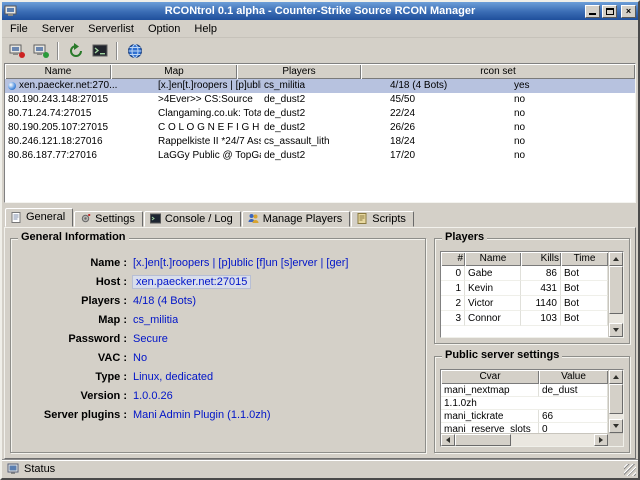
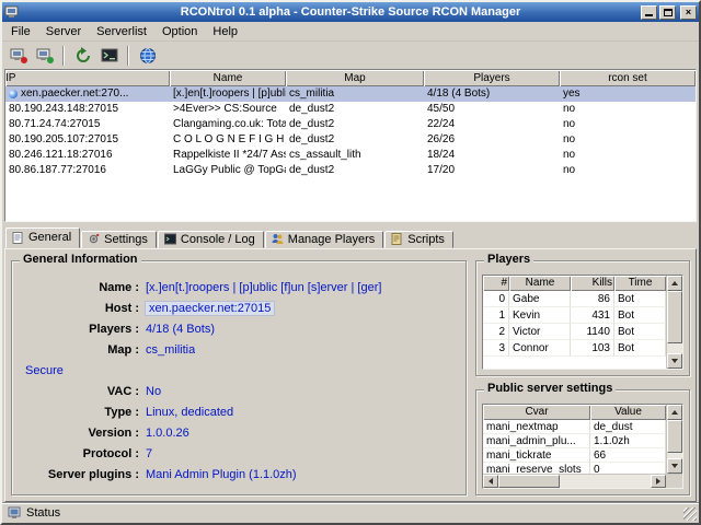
  RCONtrol 0.1 alpha - Counter-Strike Source RCON Manager
  ×
  File
  Server
  Serverlist
  Option
  Help
+ IP
  Name
  Map
  Players
  rcon set
  xen.paecker.net:270...
  [x.]en[t.]roopers | [p]ubl
  cs_militia
  4/18 (4 Bots)
  yes
  80.190.243.148:27015
  >4Ever>> CS:Source
  de_dust2
  45/50
  no
  80.71.24.74:27015
  Clangaming.co.uk: Tota
  de_dust2
  22/24
  no
  80.190.205.107:27015
  C O L O G N E F I G H
  de_dust2
  26/26
  no
  80.246.121.18:27016
  Rappelkiste II *24/7 As
  cs_assault_lith
  18/24
  no
  80.86.187.77:27016
  LaGGy Public @ TopG
  de_dust2
  17/20
  no
  General
  Settings
  Console / Log
  Manage Players
  Scripts
  General Information
  Name :
  [x.]en[t.]roopers | [p]ublic [f]un [s]erver | [ger]
  Host :
  xen.paecker.net:27015
  Players :
  4/18 (4 Bots)
  Map :
  cs_militia
- Password :
  Secure
  VAC :
  No
  Type :
  Linux, dedicated
  Version :
  1.0.0.26
+ Protocol :
+ 7
  Server plugins :
  Mani Admin Plugin (1.1.0zh)
  Players
  #
  Name
  Kills
  Time
  0
  Gabe
  86
  Bot
  1
  Kevin
  431
  Bot
  2
  Victor
  1140
  Bot
  3
  Connor
  103
  Bot
  Public server settings
  Cvar
  Value
  mani_nextmap
  de_dust
+ mani_admin_plu...
  1.1.0zh
  mani_tickrate
  66
  mani_reserve_slots
  0
  Status
